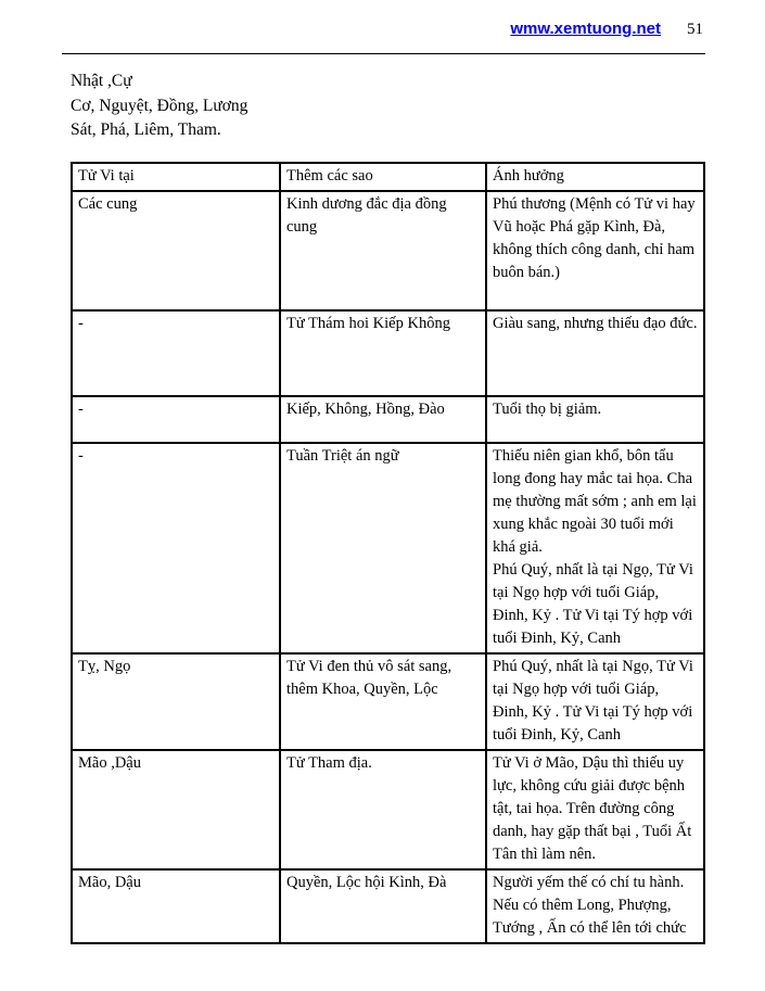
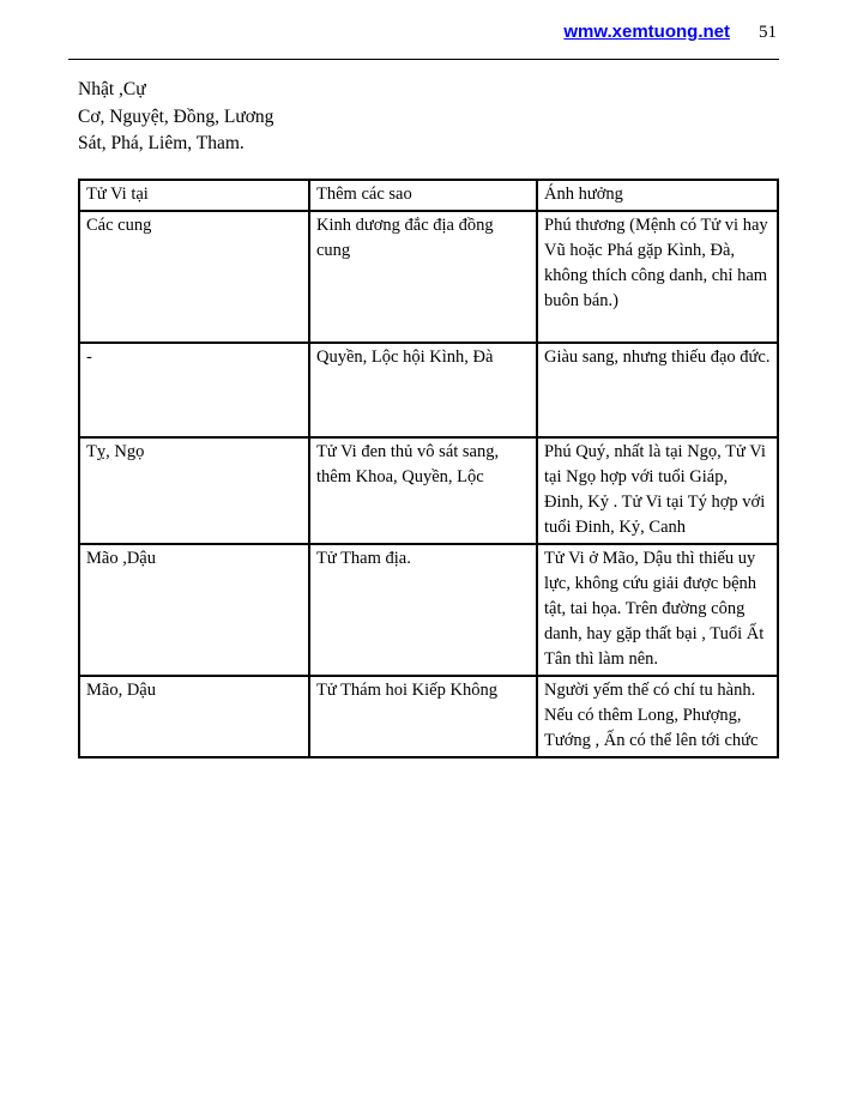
  wmw.xemtuong.net
  51
  Nhật ,Cự
  Cơ, Nguyệt, Đồng, Lương
  Sát, Phá, Liêm, Tham.
  Tử Vi tại	Thêm các sao	Ánh hưởng
  Các cung	Kinh dương đắc địa đồng cung	Phú thương (Mệnh có Tử vi hay Vũ hoặc Phá gặp Kình, Đà, không thích công danh, chỉ ham buôn bán.)
- -	Tử Thám hoi Kiếp Không	Giàu sang, nhưng thiếu đạo đức.
+ -	Quyền, Lộc hội Kình, Đà	Giàu sang, nhưng thiếu đạo đức.
- -	Kiếp, Không, Hồng, Đào	Tuổi thọ bị giảm.
- -	Tuần Triệt án ngữ	Thiếu niên gian khổ, bôn tẩu long đong hay mắc tai họa. Cha mẹ thường mất sớm ; anh em lại xung khắc ngoài 30 tuổi mới khá giả. Phú Quý, nhất là tại Ngọ, Tử Vi tại Ngọ hợp với tuổi Giáp, Đinh, Kỷ . Tử Vi tại Tý hợp với tuổi Đinh, Kỷ, Canh
  Tỵ, Ngọ	Tử Vi đen thủ vô sát sang, thêm Khoa, Quyền, Lộc	Phú Quý, nhất là tại Ngọ, Tử Vi tại Ngọ hợp với tuổi Giáp, Đinh, Kỷ . Tử Vi tại Tý hợp với tuổi Đinh, Kỷ, Canh
  Mão ,Dậu	Tử Tham địa.	Tử Vi ở Mão, Dậu thì thiếu uy lực, không cứu giải được bệnh tật, tai họa. Trên đường công danh, hay gặp thất bại , Tuổi Ất Tân thì làm nên.
- Mão, Dậu	Quyền, Lộc hội Kình, Đà	Người yếm thế có chí tu hành. Nếu có thêm Long, Phượng, Tướng , Ấn có thể lên tới chức
+ Mão, Dậu	Tử Thám hoi Kiếp Không	Người yếm thế có chí tu hành. Nếu có thêm Long, Phượng, Tướng , Ấn có thể lên tới chức
